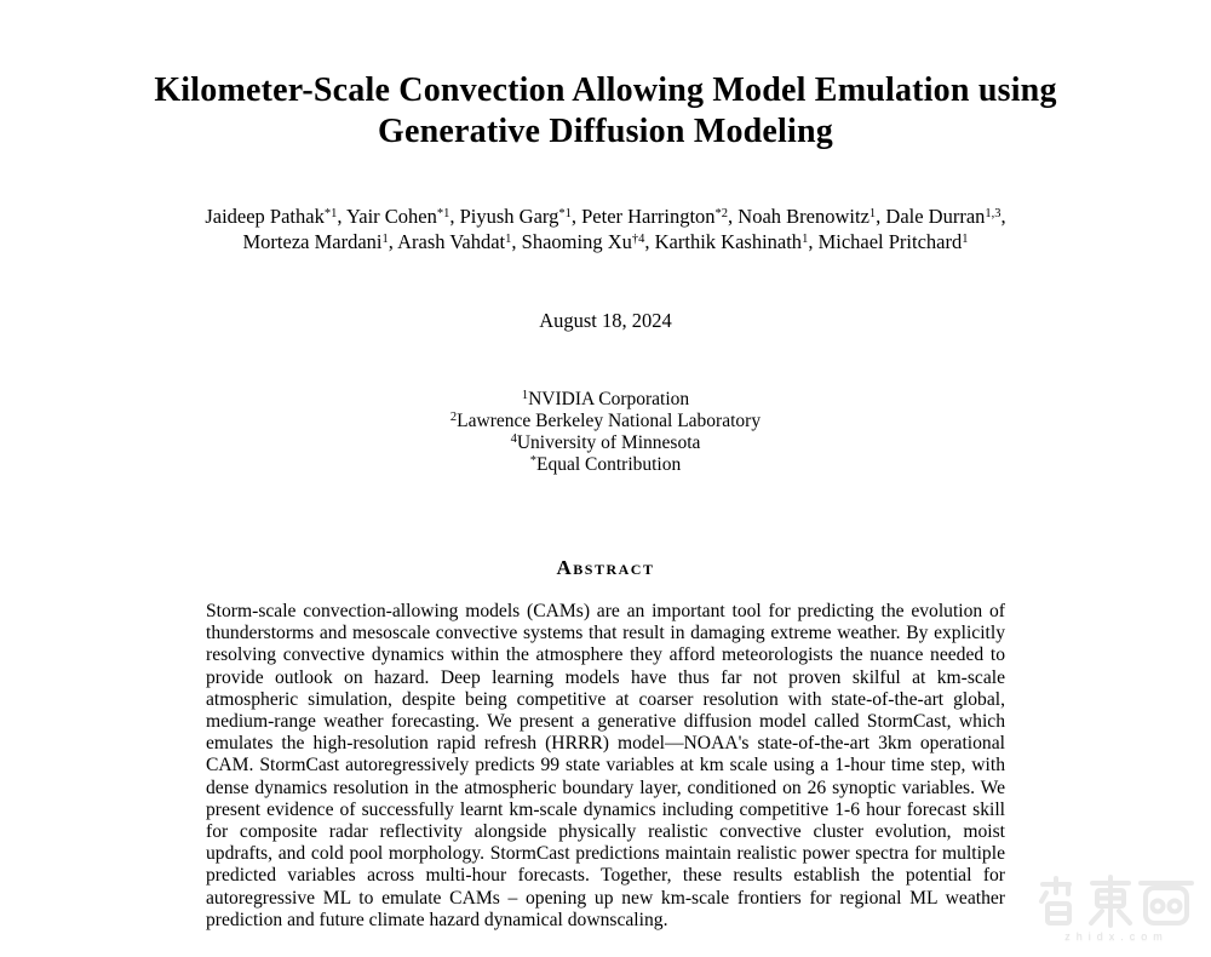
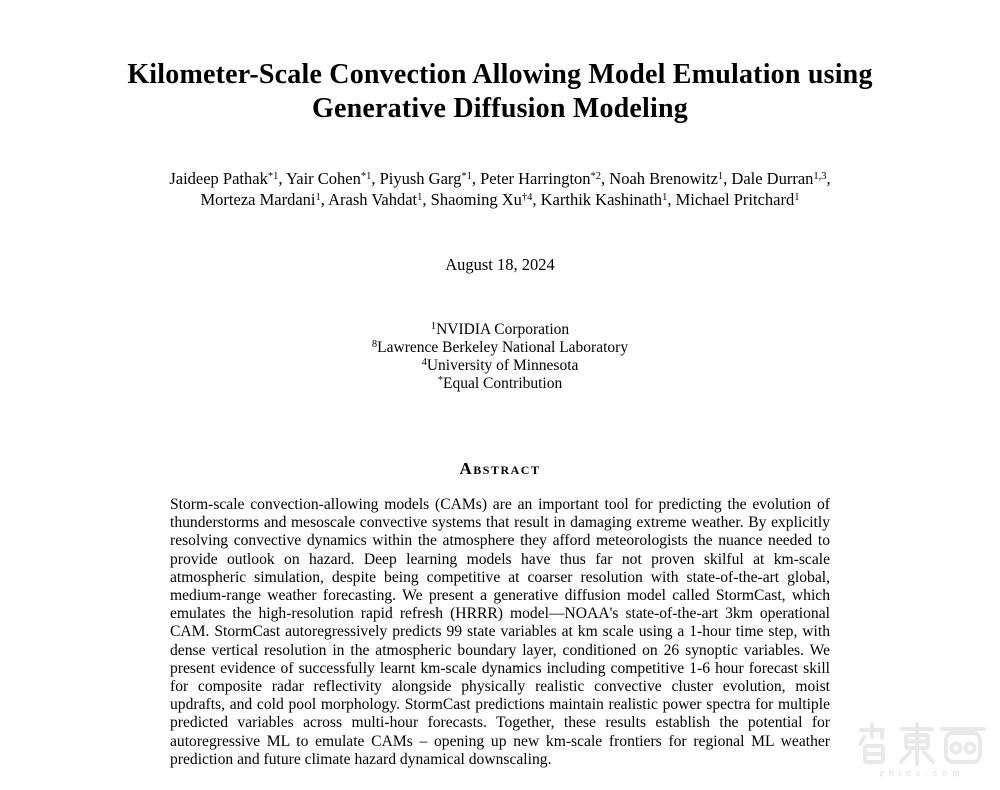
  Kilometer-Scale Convection Allowing Model Emulation using
  Generative Diffusion Modeling
  Jaideep Pathak*1, Yair Cohen*1, Piyush Garg*1, Peter Harrington*2, Noah Brenowitz1, Dale Durran1,3,
  Morteza Mardani1, Arash Vahdat1, Shaoming Xu†4, Karthik Kashinath1, Michael Pritchard1
  August 18, 2024
  1NVIDIA Corporation
- 2Lawrence Berkeley National Laboratory
+ 8Lawrence Berkeley National Laboratory
  4University of Minnesota
  *Equal Contribution
  Abstract
- Storm-scale convection-allowing models (CAMs) are an important tool for predicting the evolution of thunderstorms and mesoscale convective systems that result in damaging extreme weather. By explicitly resolving convective dynamics within the atmosphere they afford meteorologists the nuance needed to provide outlook on hazard. Deep learning models have thus far not proven skilful at km-scale atmospheric simulation, despite being competitive at coarser resolution with state-of-the-art global, medium-range weather forecasting. We present a generative diffusion model called StormCast, which emulates the high-resolution rapid refresh (HRRR) model—NOAA's state-of-the-art 3km operational CAM. StormCast autoregressively predicts 99 state variables at km scale using a 1-hour time step, with dense dynamics resolution in the atmospheric boundary layer, conditioned on 26 synoptic variables. We present evidence of successfully learnt km-scale dynamics including competitive 1-6 hour forecast skill for composite radar reflectivity alongside physically realistic convective cluster evolution, moist updrafts, and cold pool morphology. StormCast predictions maintain realistic power spectra for multiple predicted variables across multi-hour forecasts. Together, these results establish the potential for autoregressive ML to emulate CAMs – opening up new km-scale frontiers for regional ML weather prediction and future climate hazard dynamical downscaling.
+ Storm-scale convection-allowing models (CAMs) are an important tool for predicting the evolution of thunderstorms and mesoscale convective systems that result in damaging extreme weather. By explicitly resolving convective dynamics within the atmosphere they afford meteorologists the nuance needed to provide outlook on hazard. Deep learning models have thus far not proven skilful at km-scale atmospheric simulation, despite being competitive at coarser resolution with state-of-the-art global, medium-range weather forecasting. We present a generative diffusion model called StormCast, which emulates the high-resolution rapid refresh (HRRR) model—NOAA's state-of-the-art 3km operational CAM. StormCast autoregressively predicts 99 state variables at km scale using a 1-hour time step, with dense vertical resolution in the atmospheric boundary layer, conditioned on 26 synoptic variables. We present evidence of successfully learnt km-scale dynamics including competitive 1-6 hour forecast skill for composite radar reflectivity alongside physically realistic convective cluster evolution, moist updrafts, and cold pool morphology. StormCast predictions maintain realistic power spectra for multiple predicted variables across multi-hour forecasts. Together, these results establish the potential for autoregressive ML to emulate CAMs – opening up new km-scale frontiers for regional ML weather prediction and future climate hazard dynamical downscaling.
  zhidx.com
